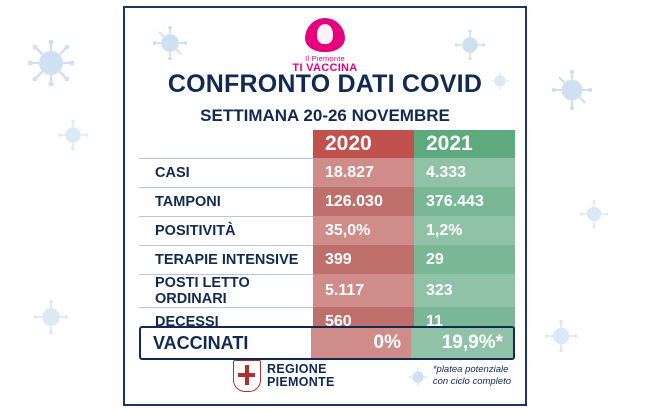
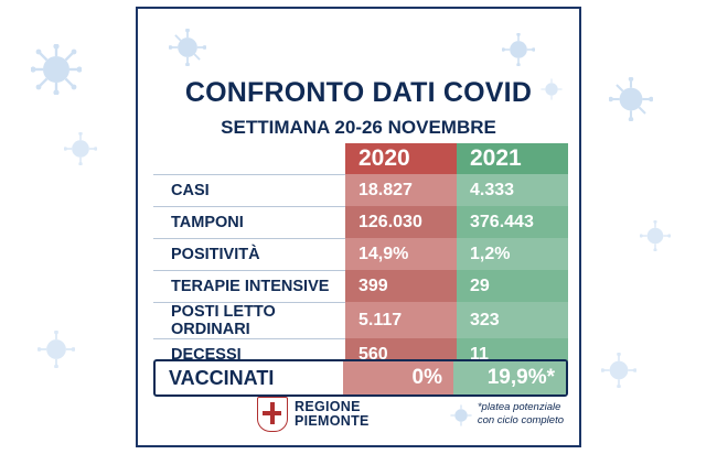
- Il Piemonte
- TI VACCINA
  CONFRONTO DATI COVID
  SETTIMANA 20-26 NOVEMBRE
  	2020	2021
  CASI	18.827	4.333
  TAMPONI	126.030	376.443
- POSITIVITÀ	35,0%	1,2%
+ POSITIVITÀ	14,9%	1,2%
  TERAPIE INTENSIVE	399	29
  POSTI LETTO ORDINARI	5.117	323
  DECESSI	560	11
  VACCINATI
  0%
  19,9%*
  REGIONE
  PIEMONTE
  *platea potenziale
  con ciclo completo
